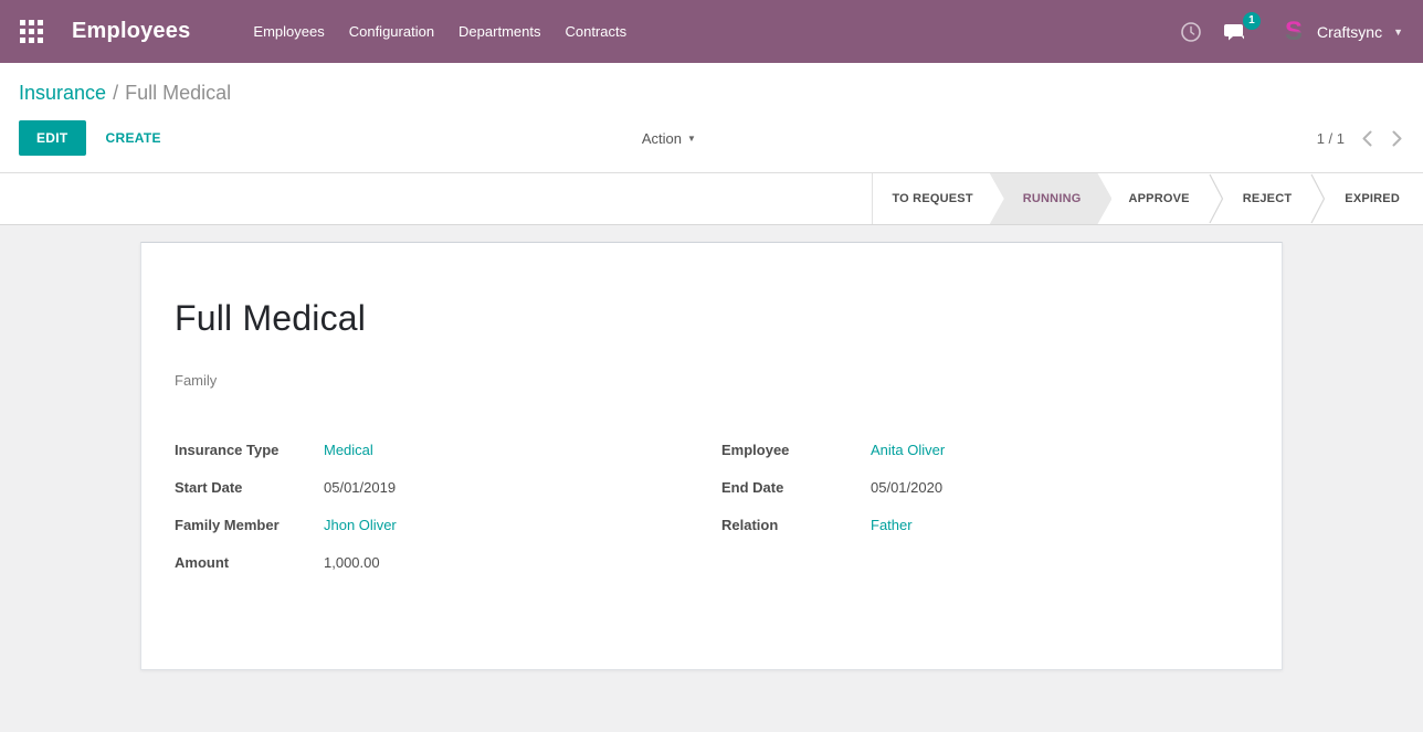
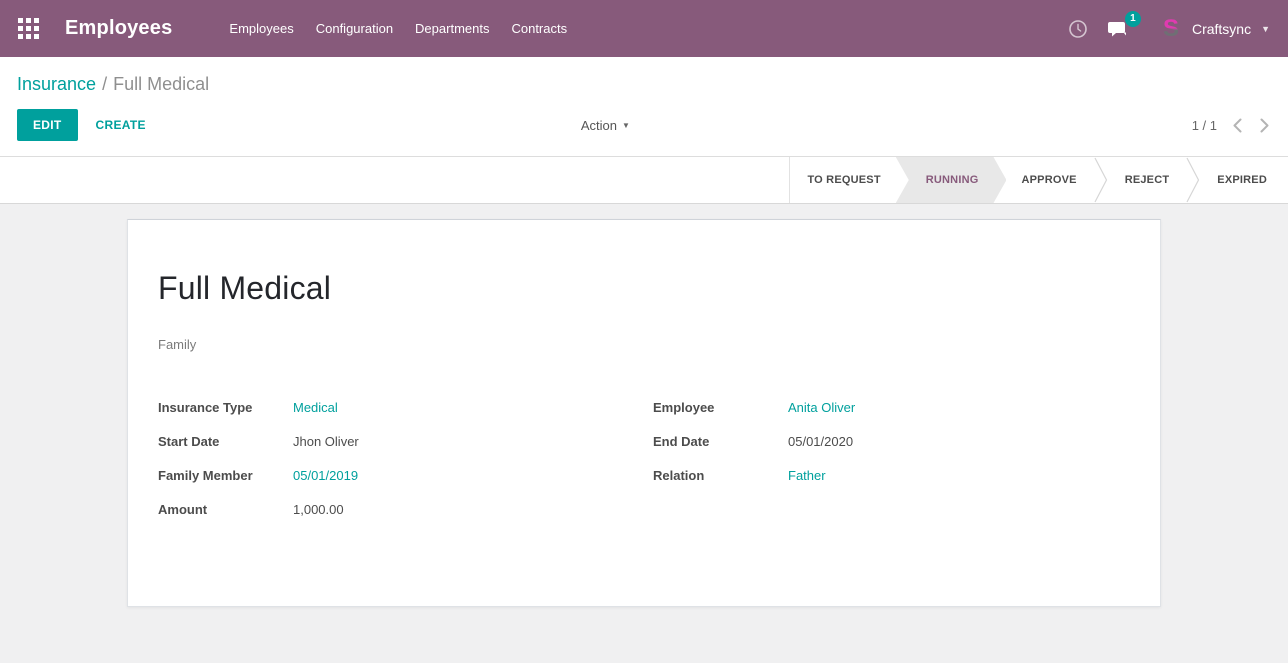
  Employees
  Employees
  Configuration
  Departments
  Contracts
  1
  S
  Craftsync
  ▼
  Insurance / Full Medical
  EDIT
  CREATE
  Action
  ▼
  1 / 1
  TO REQUEST
  RUNNING
  APPROVE
  REJECT
  EXPIRED
  Full Medical
  Family
  Insurance Type
  Medical
  Start Date
- 05/01/2019
+ Jhon Oliver
  Family Member
- Jhon Oliver
+ 05/01/2019
  Amount
  1,000.00
  Employee
  Anita Oliver
  End Date
  05/01/2020
  Relation
  Father
